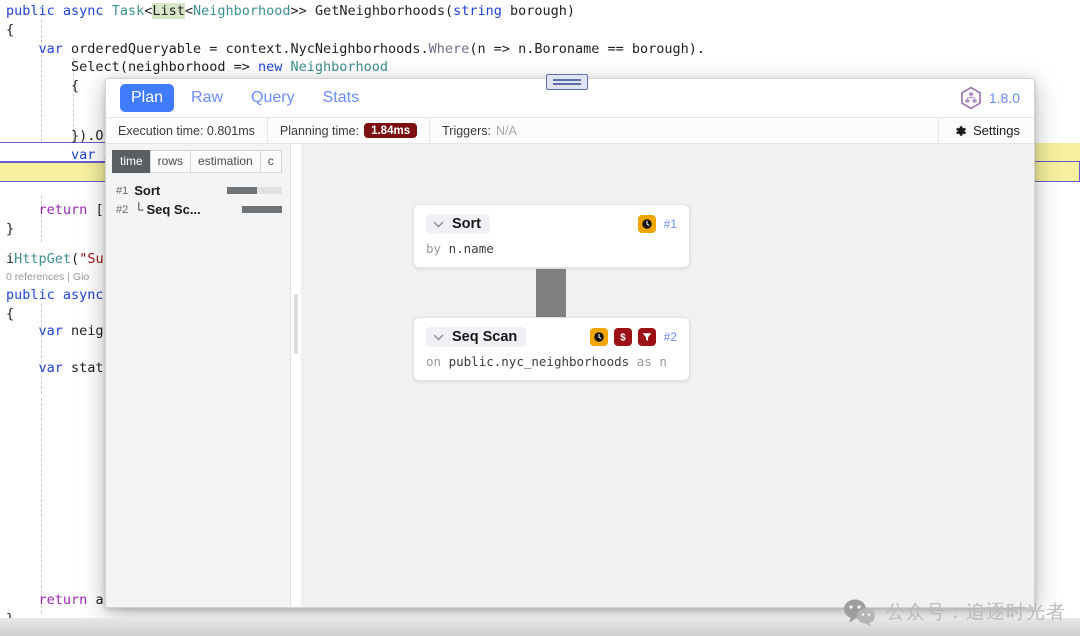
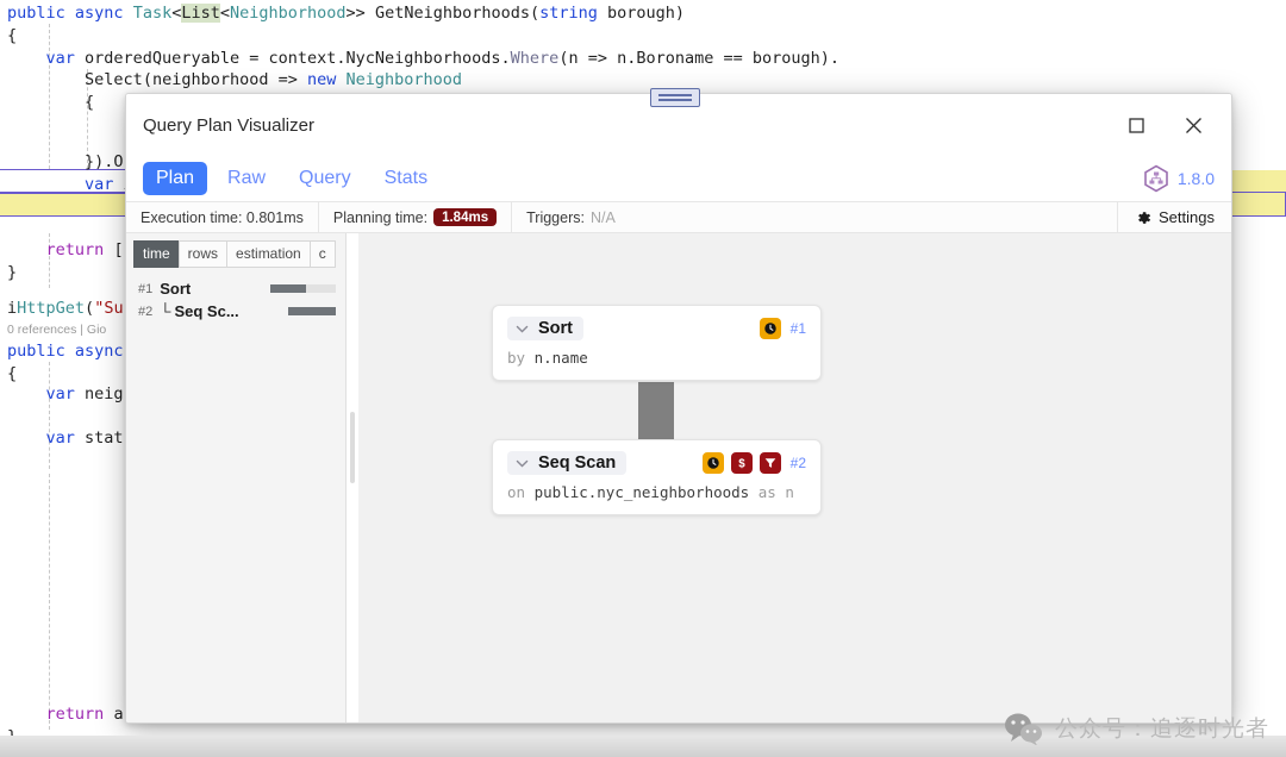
  public async Task<List<Neighborhood>> GetNeighborhoods(string borough)
  {
  var orderedQueryable = context.NycNeighborhoods.Where(n => n.Boroname == borough).
  Select(neighborhood => new Neighborhood
  {
  }).O
  return [
  }
  iHttpGet("Su
  public async
  {
  var neig
  var stat
  return a
  0 references | Gio
+ Query Plan Visualizer
  Plan
  Raw
  Query
  Stats
  1.8.0
  Execution time: 0.801ms
  Planning time:
  1.84ms
  Triggers:
  N/A
  Settings
  time
  rows
  estimation
  c
  #1
  Sort
  #2
  └
  Seq Sc...
  Sort
  #1
  by n.name
  Seq Scan
  $
  #2
  on public.nyc_neighborhoods as n
  公众号：追逐时光者
